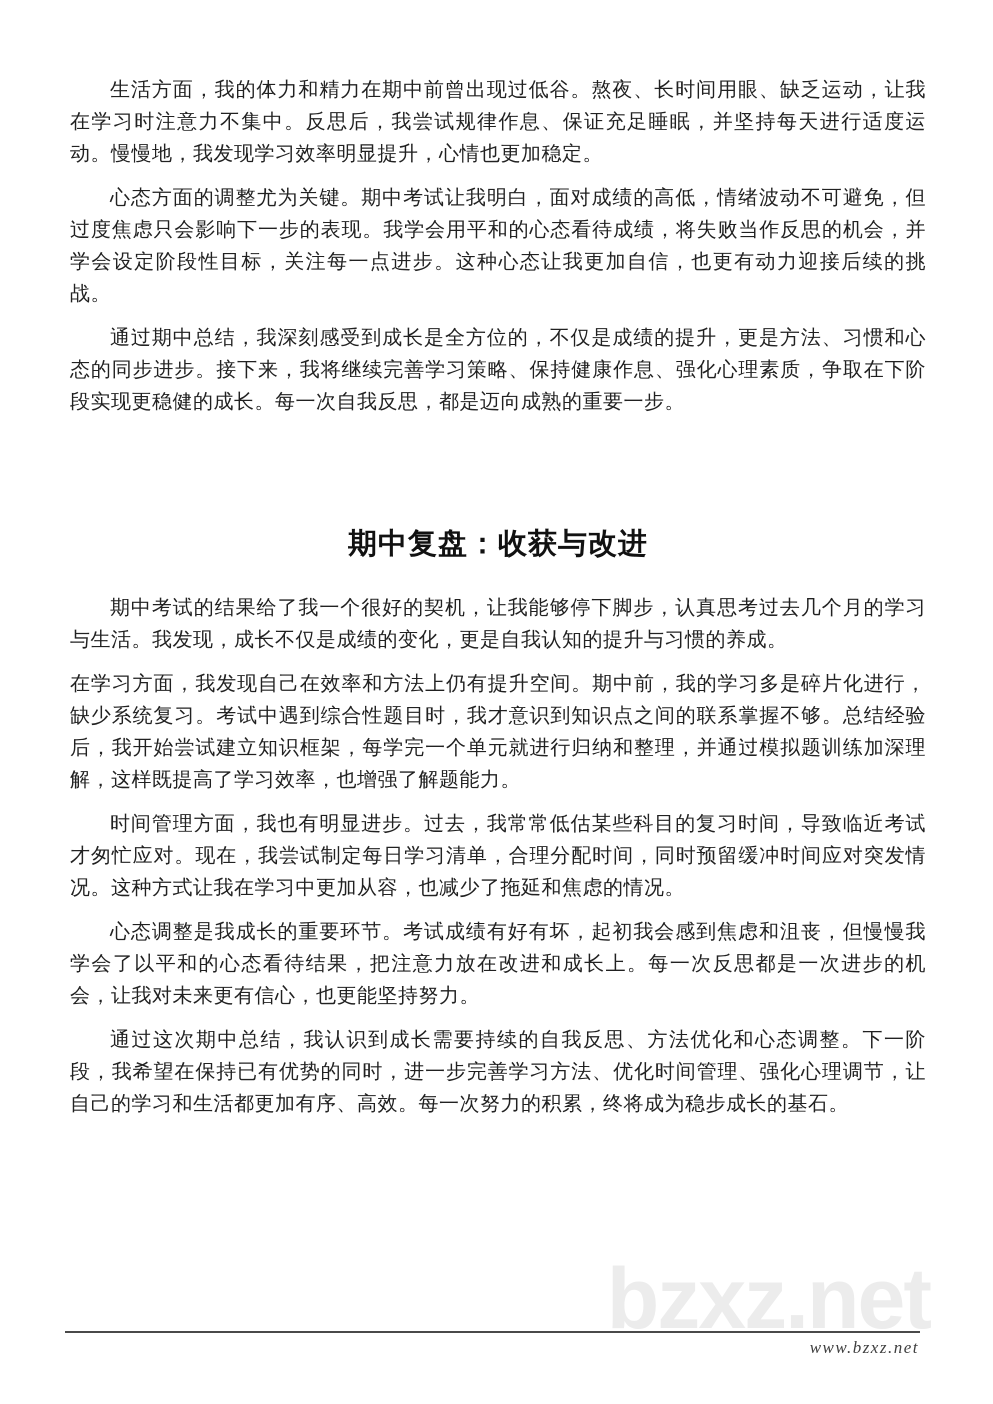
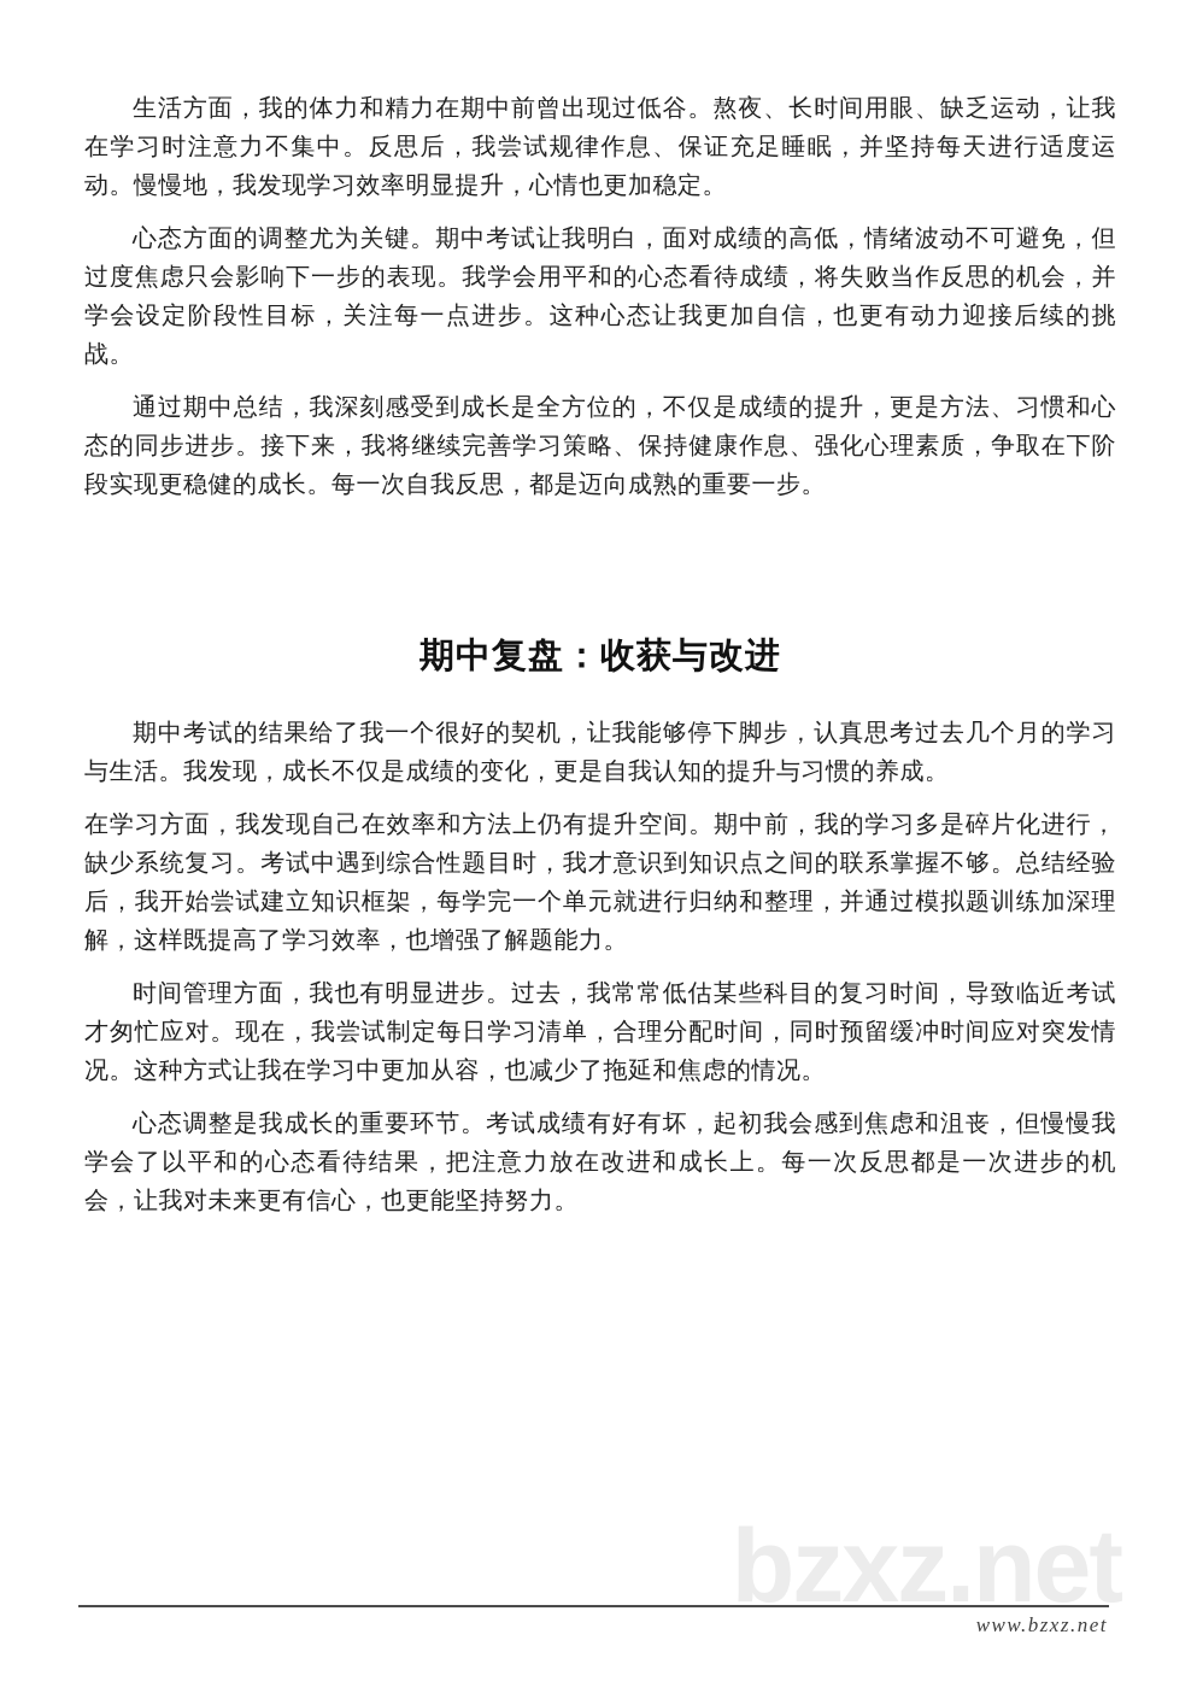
  生活方面，我的体力和精力在期中前曾出现过低谷。熬夜、长时间用眼、缺乏运动，让我在学习时注意力不集中。反思后，我尝试规律作息、保证充足睡眠，并坚持每天进行适度运动。慢慢地，我发现学习效率明显提升，心情也更加稳定。
  心态方面的调整尤为关键。期中考试让我明白，面对成绩的高低，情绪波动不可避免，但过度焦虑只会影响下一步的表现。我学会用平和的心态看待成绩，将失败当作反思的机会，并学会设定阶段性目标，关注每一点进步。这种心态让我更加自信，也更有动力迎接后续的挑战。
  通过期中总结，我深刻感受到成长是全方位的，不仅是成绩的提升，更是方法、习惯和心态的同步进步。接下来，我将继续完善学习策略、保持健康作息、强化心理素质，争取在下阶段实现更稳健的成长。每一次自我反思，都是迈向成熟的重要一步。
  期中复盘：收获与改进
  期中考试的结果给了我一个很好的契机，让我能够停下脚步，认真思考过去几个月的学习与生活。我发现，成长不仅是成绩的变化，更是自我认知的提升与习惯的养成。
  在学习方面，我发现自己在效率和方法上仍有提升空间。期中前，我的学习多是碎片化进行，缺少系统复习。考试中遇到综合性题目时，我才意识到知识点之间的联系掌握不够。总结经验后，我开始尝试建立知识框架，每学完一个单元就进行归纳和整理，并通过模拟题训练加深理解，这样既提高了学习效率，也增强了解题能力。
  时间管理方面，我也有明显进步。过去，我常常低估某些科目的复习时间，导致临近考试才匆忙应对。现在，我尝试制定每日学习清单，合理分配时间，同时预留缓冲时间应对突发情况。这种方式让我在学习中更加从容，也减少了拖延和焦虑的情况。
  心态调整是我成长的重要环节。考试成绩有好有坏，起初我会感到焦虑和沮丧，但慢慢我学会了以平和的心态看待结果，把注意力放在改进和成长上。每一次反思都是一次进步的机会，让我对未来更有信心，也更能坚持努力。
- 通过这次期中总结，我认识到成长需要持续的自我反思、方法优化和心态调整。下一阶段，我希望在保持已有优势的同时，进一步完善学习方法、优化时间管理、强化心理调节，让自己的学习和生活都更加有序、高效。每一次努力的积累，终将成为稳步成长的基石。
  bzxz.net
  www.bzxz.net
